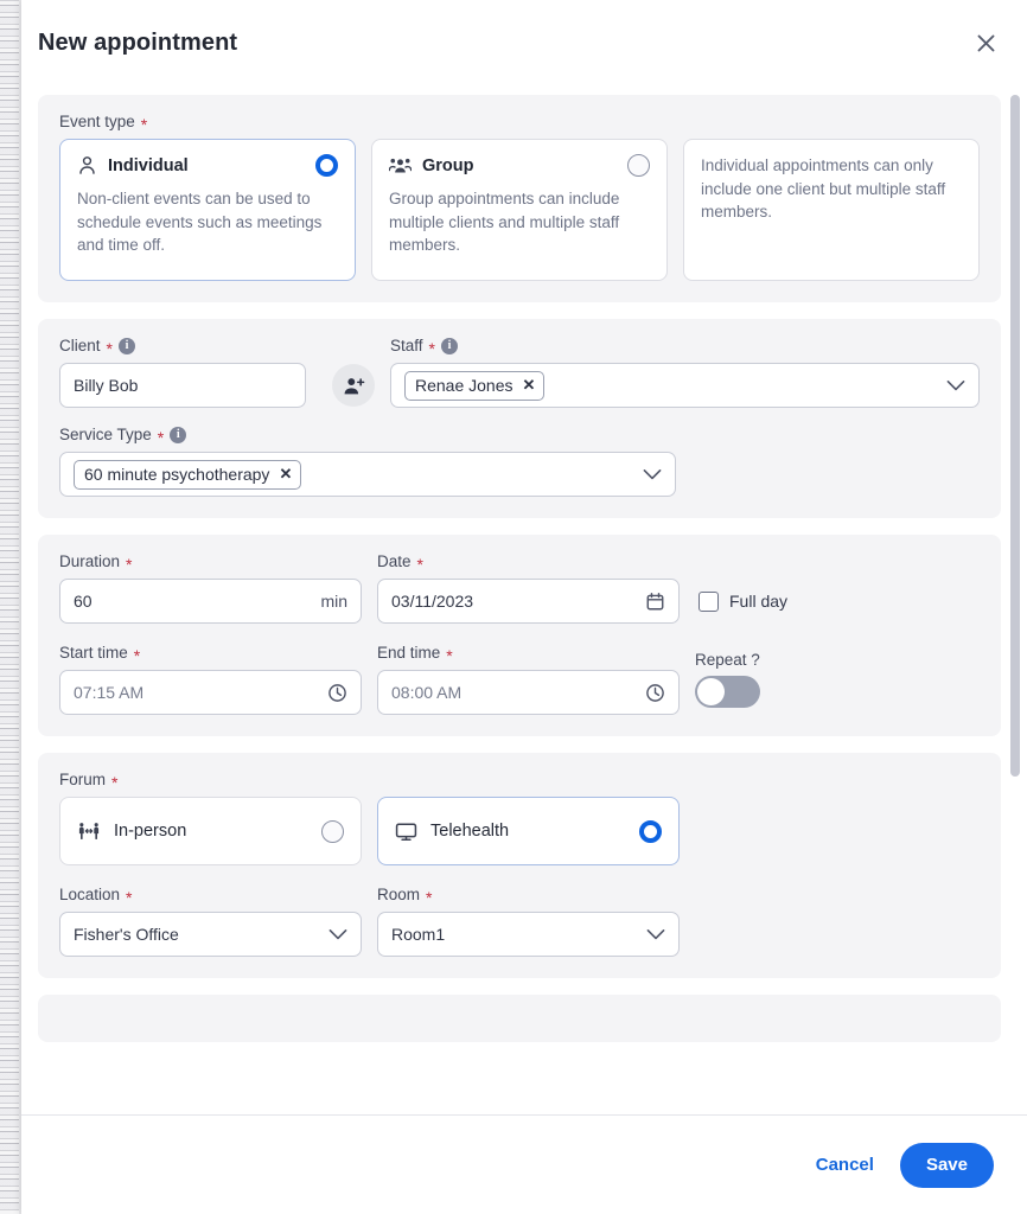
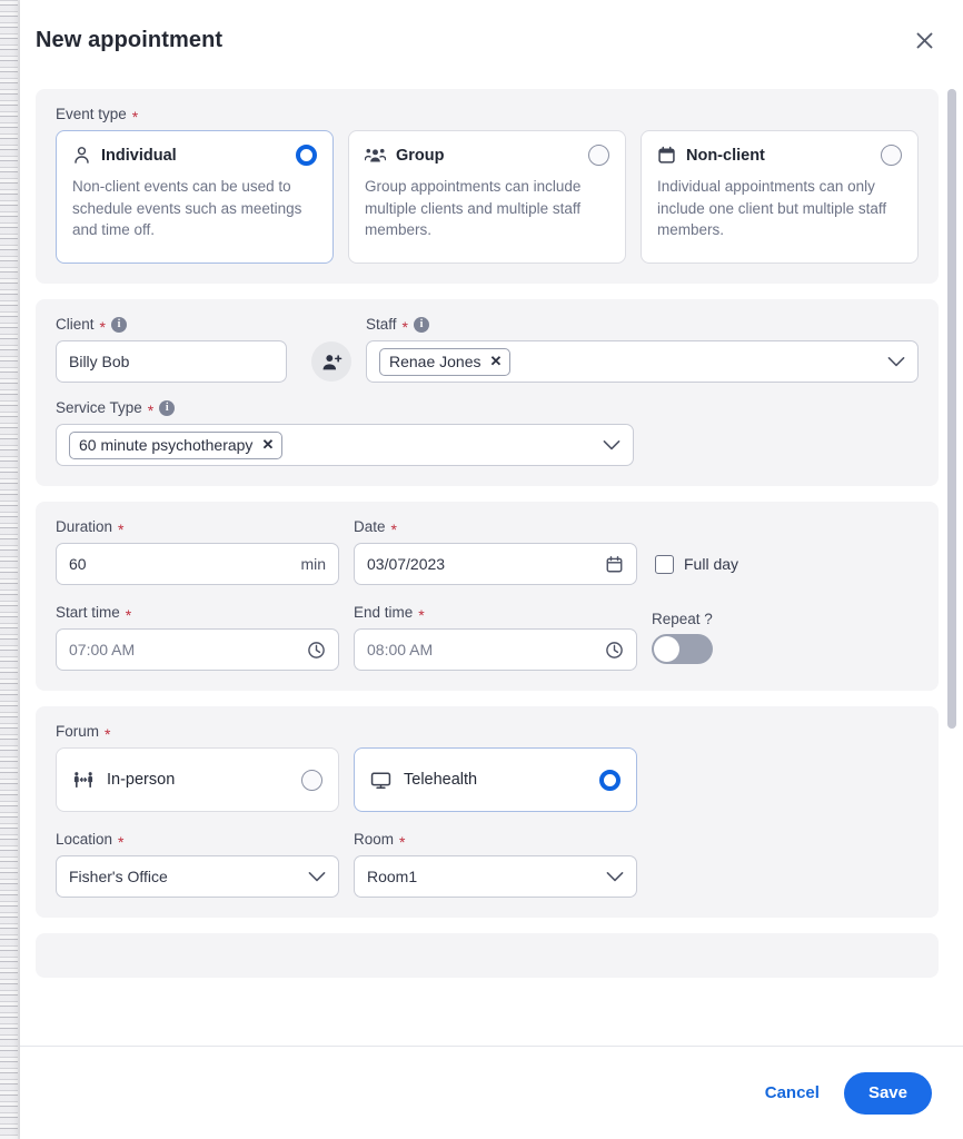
  New appointment
  Event type
  *
  Individual
  Non-client events can be used to schedule events such as meetings and time off.
  Group
  Group appointments can include multiple clients and multiple staff members.
+ Non-client
  Individual appointments can only include one client but multiple staff members.
  Client
  *
  i
  Billy Bob
  Staff
  *
  i
  Renae Jones
  ✕
  Service Type
  *
  i
  60 minute psychotherapy
  ✕
  Duration
  *
  60
  min
  Date
  *
- 03/11/2023
+ 03/07/2023
  Full day
  Start time
  *
- 07:15 AM
+ 07:00 AM
  End time
  *
  08:00 AM
  Repeat ?
  Forum
  *
  In-person
  Telehealth
  Location
  *
  Fisher's Office
  Room
  *
  Room1
  Cancel
  Save
